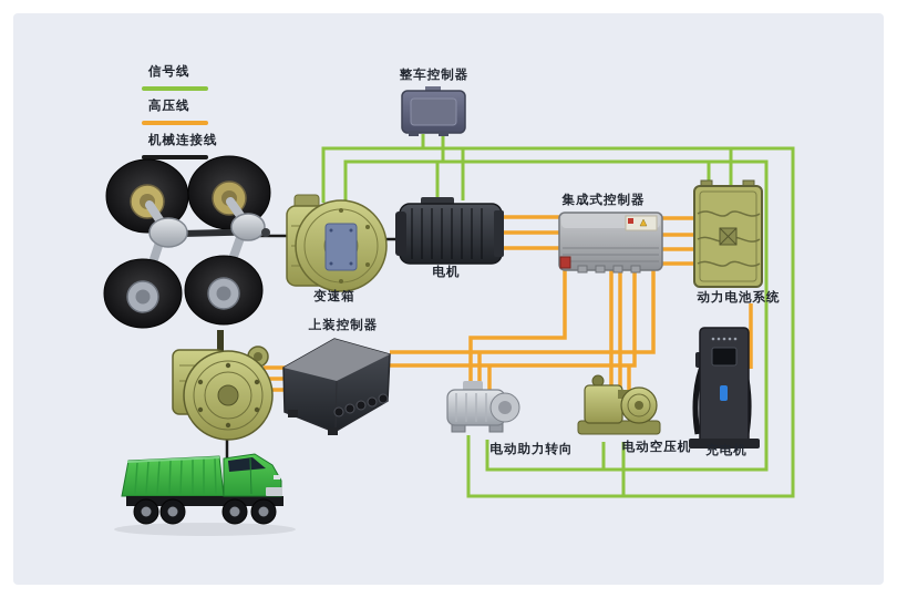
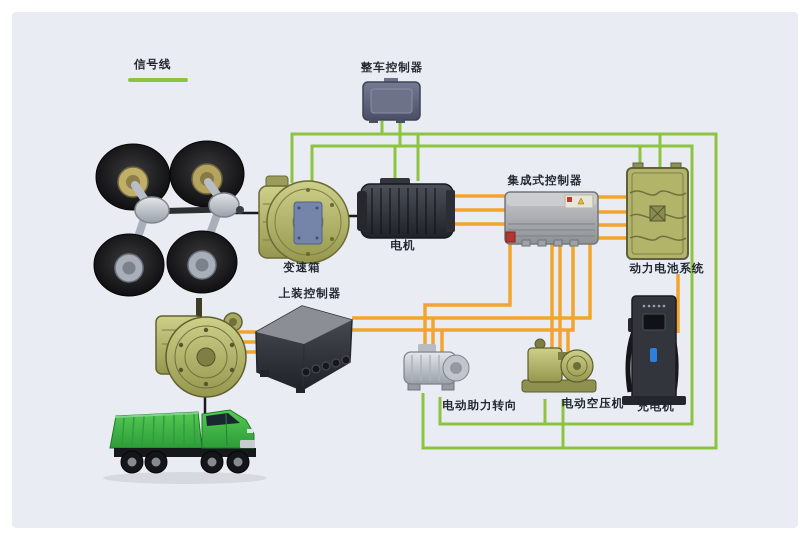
  信号线
- 高压线
- 机械连接线
  整车控制器
  变速箱
  电机
  集成式控制器
  动力电池系统
  充电机
  上装控制器
  电动助力转向
  电动空压机
